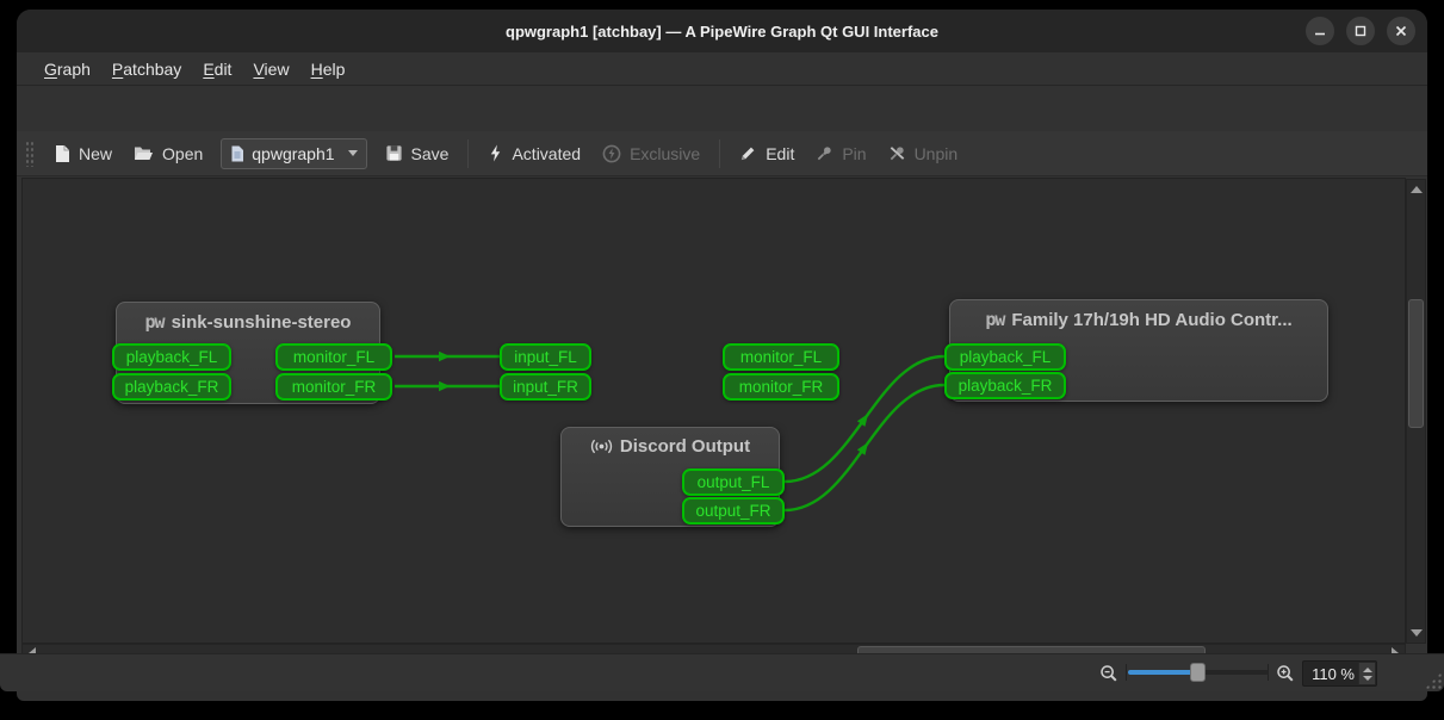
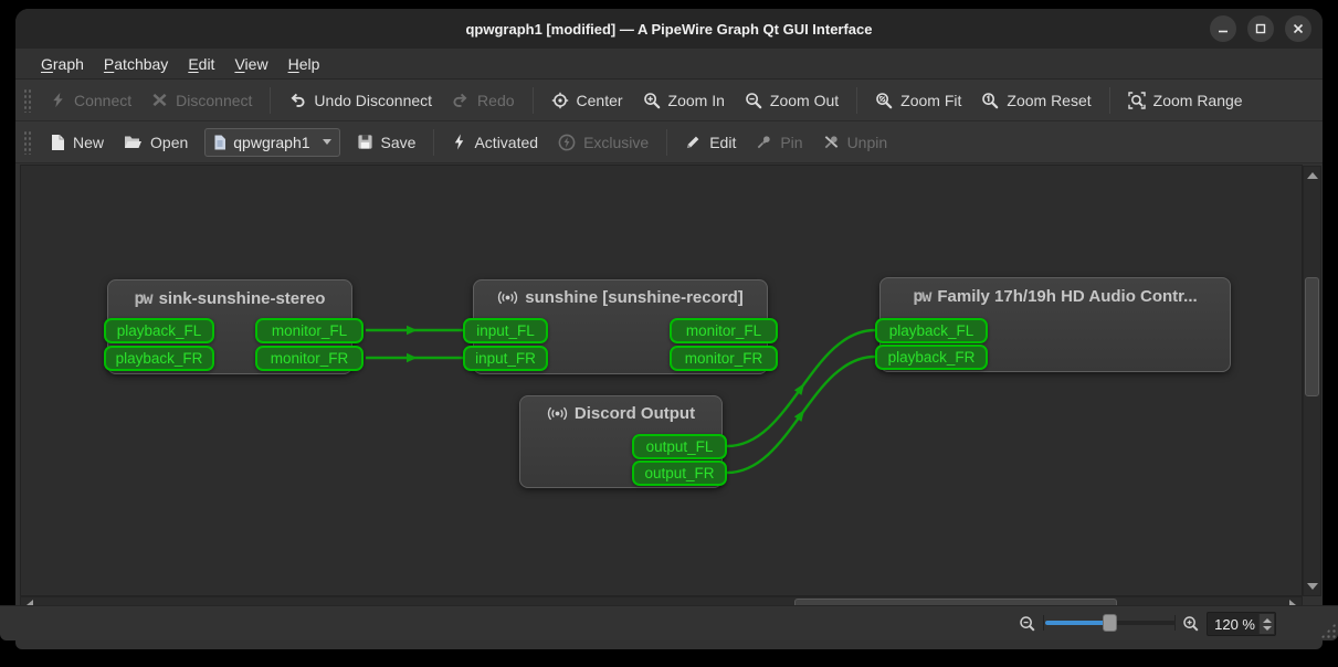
- qpwgraph1 [atchbay] — A PipeWire Graph Qt GUI Interface
+ qpwgraph1 [modified] — A PipeWire Graph Qt GUI Interface
  Graph
  Patchbay
  Edit
  View
  Help
+ Connect
+ Disconnect
+ Undo Disconnect
+ Redo
+ Center
+ Zoom In
+ Zoom Out
+ Zoom Fit
+ Zoom Reset
+ Zoom Range
  New
  Open
  qpwgraph1
  Save
  Activated
  Exclusive
  Edit
  Pin
  Unpin
  pw
  sink-sunshine-stereo
+ sunshine [sunshine-record]
  pw
  Family 17h/19h HD Audio Contr...
  Discord Output
  playback_FL
  playback_FR
  monitor_FL
  monitor_FR
  input_FL
  input_FR
  monitor_FL
  monitor_FR
  playback_FL
  playback_FR
  output_FL
  output_FR
- 110 %
+ 120 %
